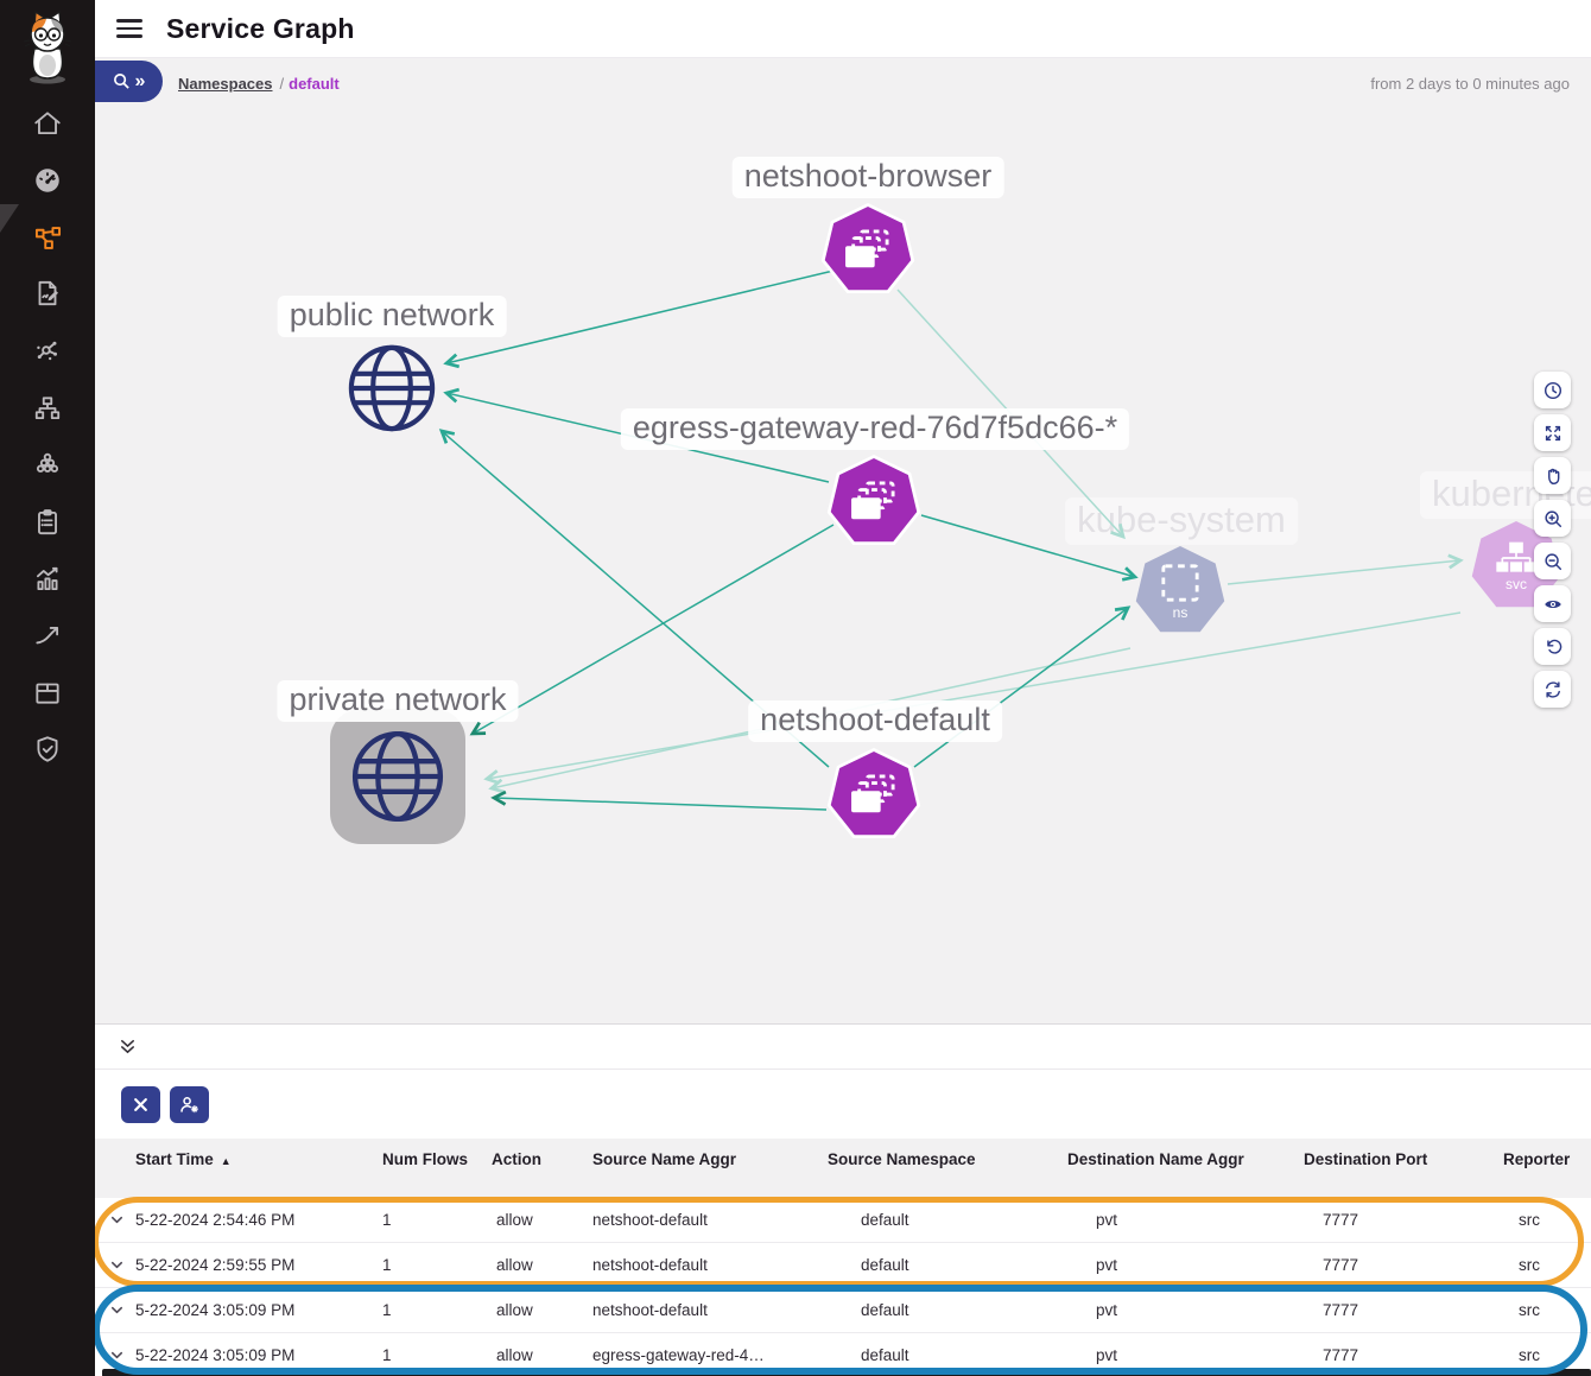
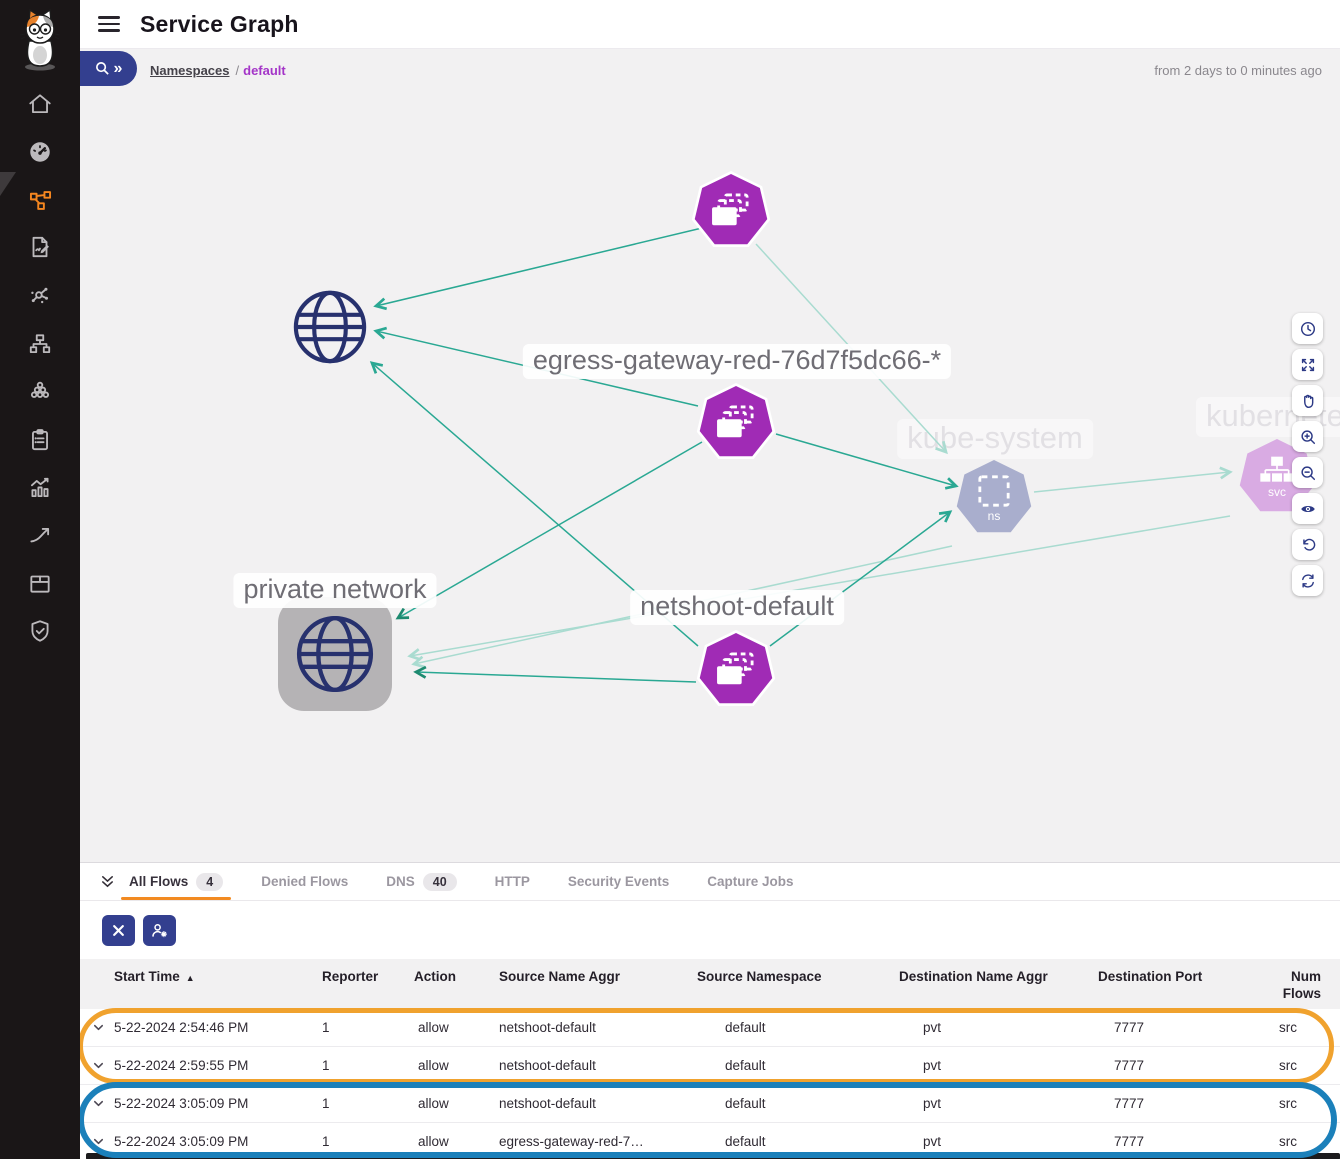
  Service Graph
  kube-system
  kubernte
  ns
  svc
- netshoot-browser
- public network
  egress-gateway-red-76d7f5dc66-*
  private network
  netshoot-default
  »
  Namespaces / default
  from 2 days to 0 minutes ago
+ All Flows
+ 4
+ Denied Flows
+ DNS
+ 40
+ HTTP
+ Security Events
+ Capture Jobs
  Start Time ▲
- Num Flows
+ Reporter
  Action
  Source Name Aggr
  Source Namespace
  Destination Name Aggr
  Destination Port
- Reporter
+ Num Flows
  5-22-2024 2:54:46 PM
  1
  allow
  netshoot-default
  default
  pvt
  7777
  src
  5-22-2024 2:59:55 PM
  1
  allow
  netshoot-default
  default
  pvt
  7777
  src
  5-22-2024 3:05:09 PM
  1
  allow
  netshoot-default
  default
  pvt
  7777
  src
  5-22-2024 3:05:09 PM
  1
  allow
- egress-gateway-red-4…
+ egress-gateway-red-7…
  default
  pvt
  7777
  src
